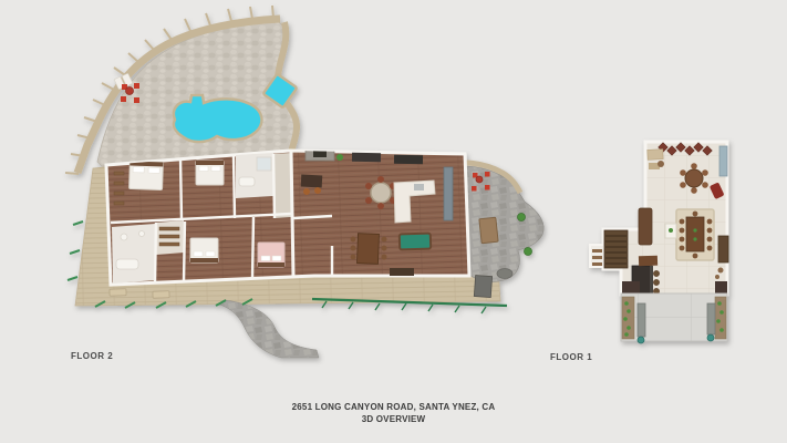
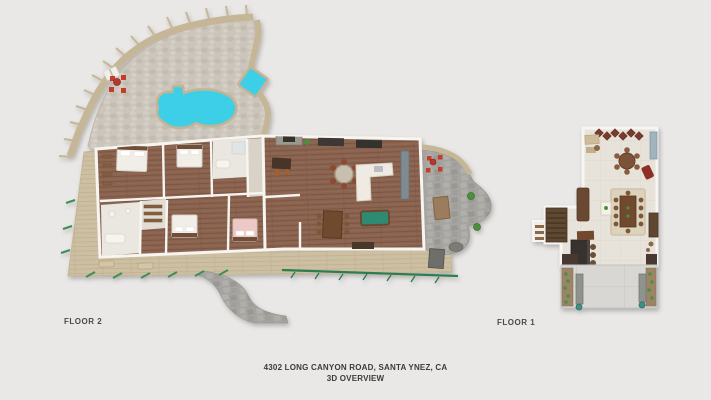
  FLOOR 2
  FLOOR 1
- 2651 LONG CANYON ROAD, SANTA YNEZ, CA
+ 4302 LONG CANYON ROAD, SANTA YNEZ, CA
  3D OVERVIEW
